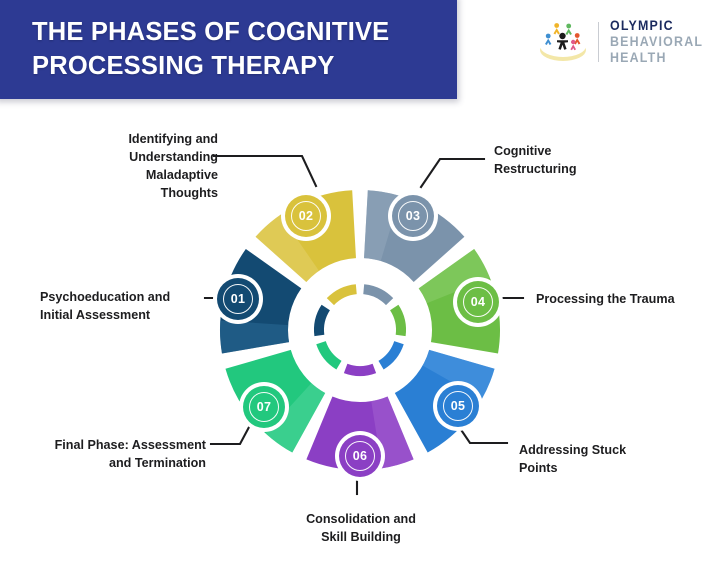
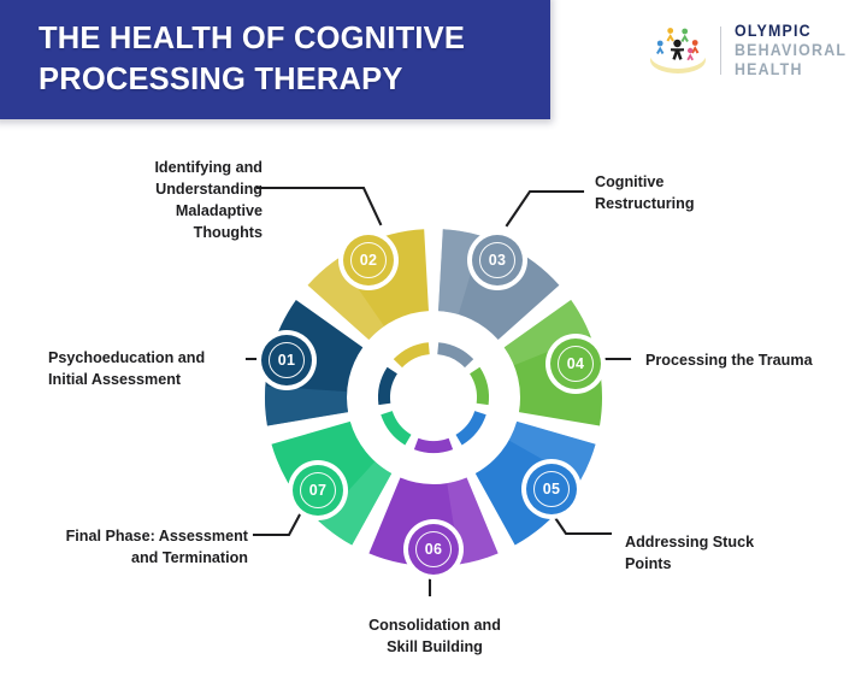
- THE PHASES OF COGNITIVE PROCESSING THERAPY
+ THE HEALTH OF COGNITIVE PROCESSING THERAPY
  OLYMPIC
  BEHAVIORAL
  HEALTH
  01
  Psychoeducation and
  Initial Assessment
  02
  Identifying and
  Understanding
  Maladaptive Thoughts
  03
  Cognitive
  Restructuring
  04
  Processing the Trauma
  05
  Addressing Stuck
  Points
  06
  Consolidation and
  Skill Building
  07
  Final Phase: Assessment
  and Termination
